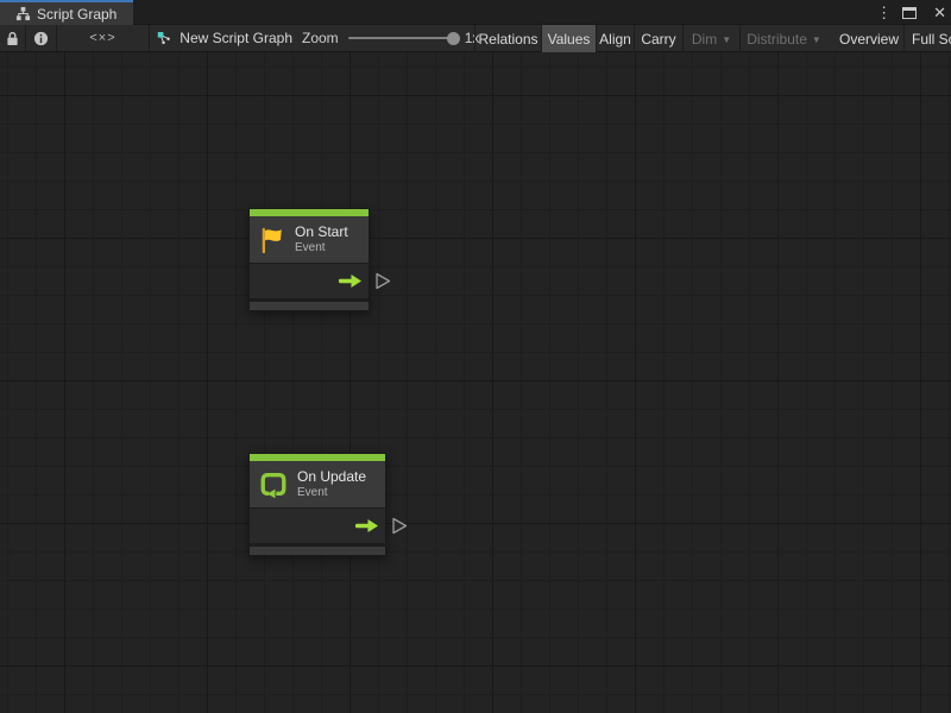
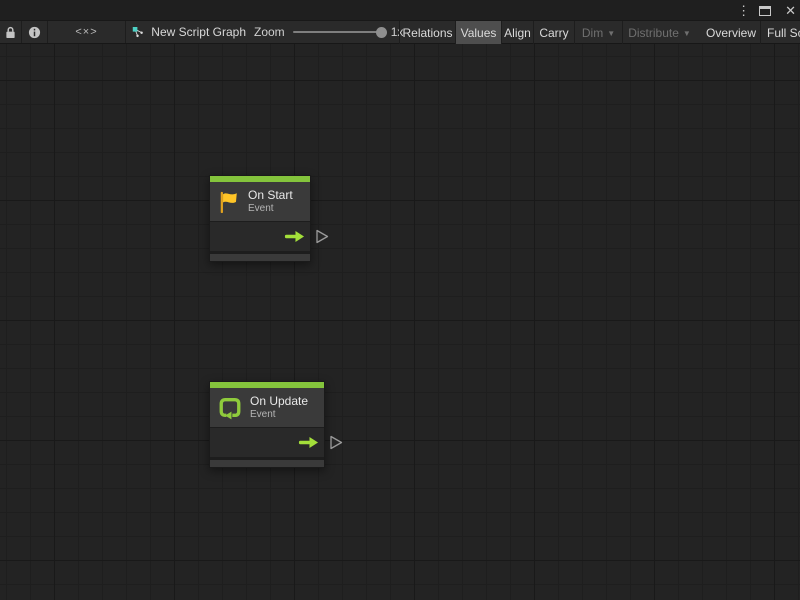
- Script Graph
  ⋮
  ✕
  <×>
  New Script Graph
  Zoom
  1x
  Relations
  Values
  Align
  Carry
  Dim
  ▼
  Distribute
  ▼
  Overview
  On Start
  Event
  On Update
  Event
